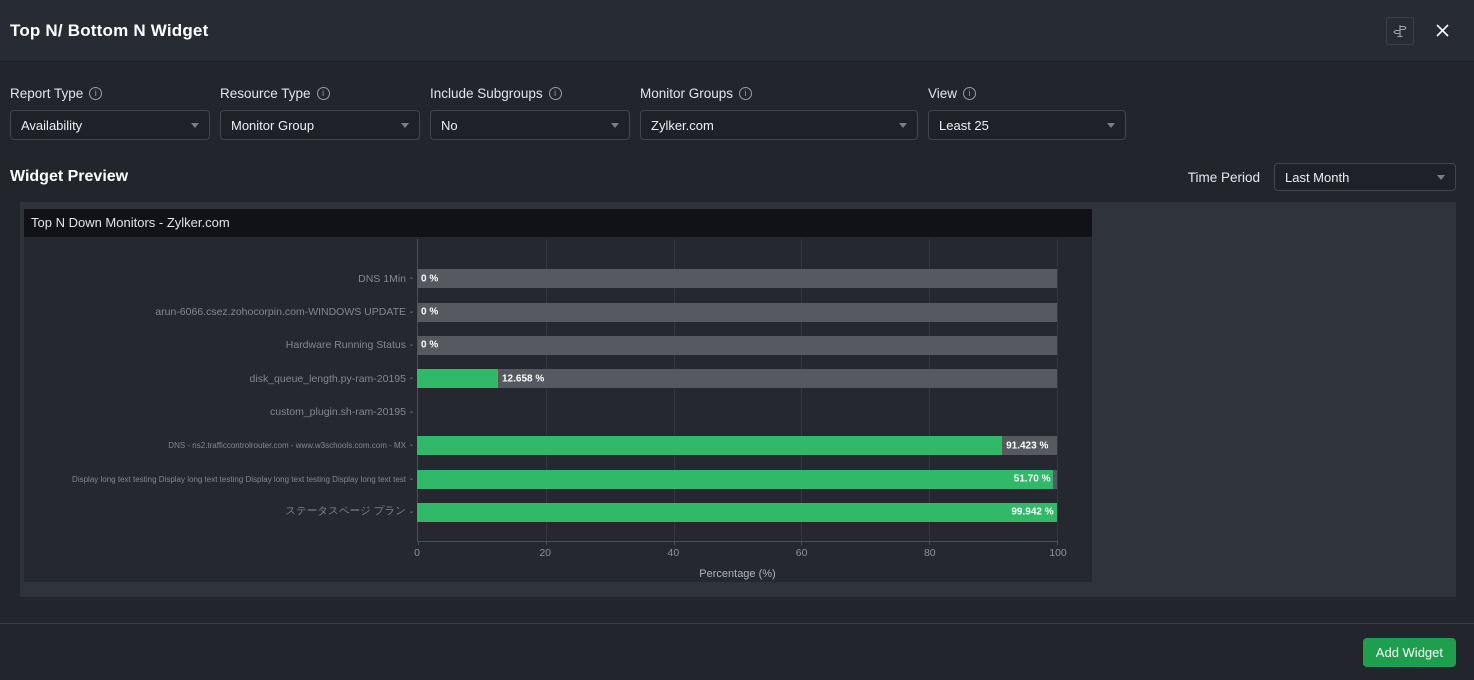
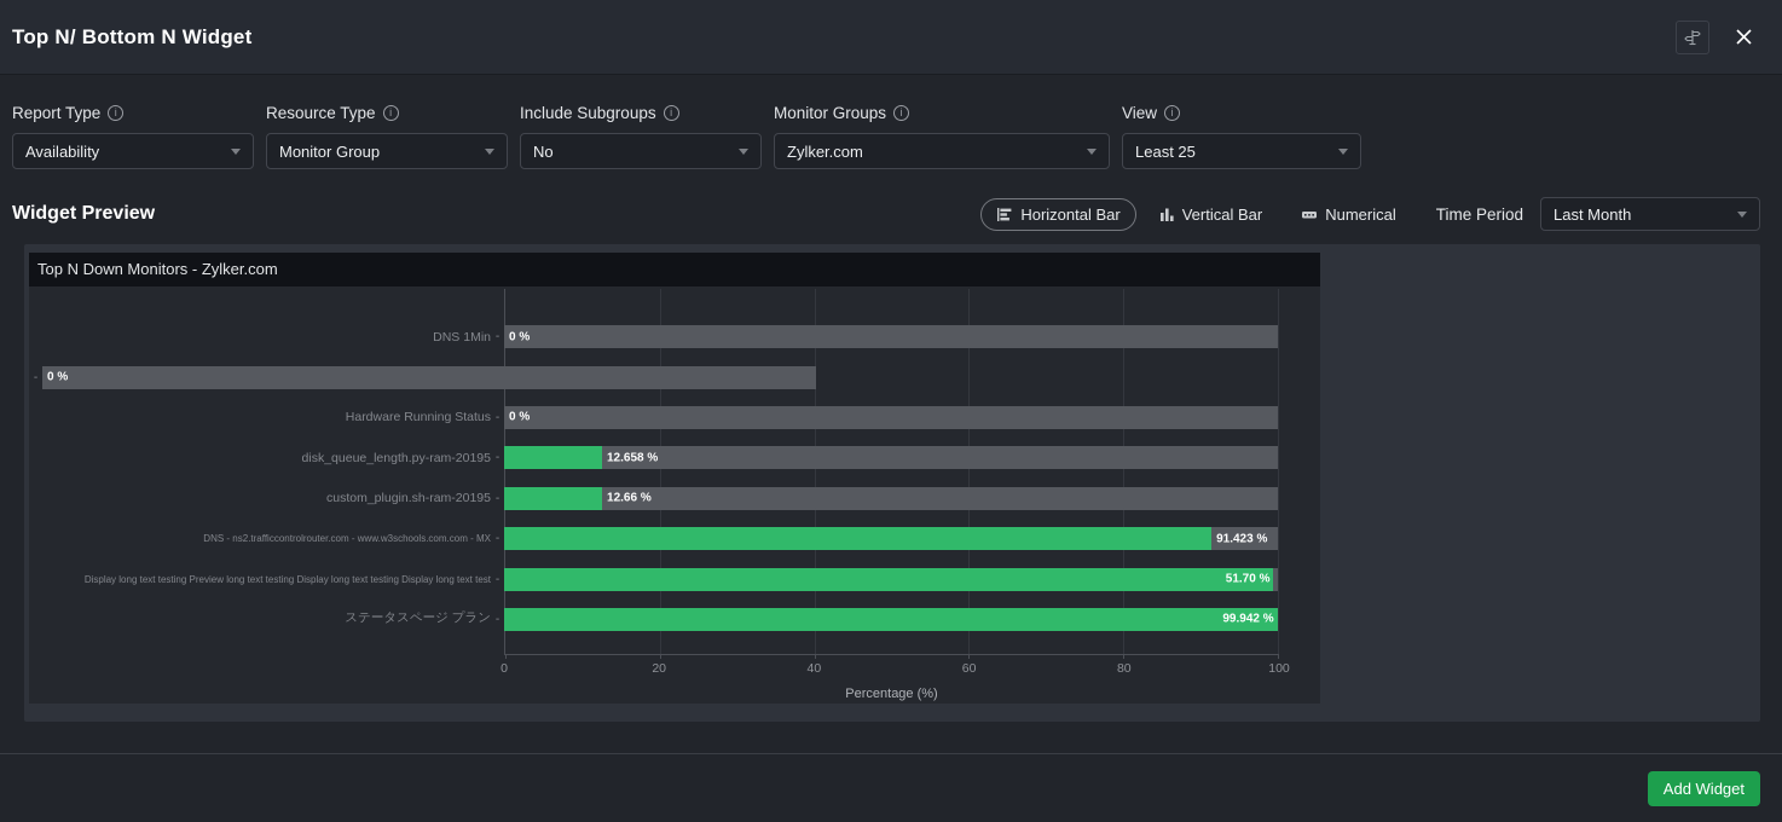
  Top N/ Bottom N Widget
  Report Type
  i
  Availability
  Resource Type
  i
  Monitor Group
  Include Subgroups
  i
  No
  Monitor Groups
  i
  Zylker.com
  View
  i
  Least 25
  Widget Preview
+ Horizontal Bar
+ Vertical Bar
+ Numerical
  Time Period
  Last Month
  Top N Down Monitors - Zylker.com
  DNS 1Min
  -
  0 %
- arun-6066.csez.zohocorpin.com-WINDOWS UPDATE
  -
  0 %
  Hardware Running Status
  -
  0 %
  disk_queue_length.py-ram-20195
  -
  12.658 %
  custom_plugin.sh-ram-20195
  -
+ 12.66 %
  DNS - ns2.trafficcontrolrouter.com - www.w3schools.com.com - MX
  -
  91.423 %
- Display long text testing Display long text testing Display long text testing Display long text test
+ Display long text testing Preview long text testing Display long text testing Display long text test
  -
  51.70 %
  ステータスページ プラン
  -
  99.942 %
  0
  20
  40
  60
  80
  100
  Percentage (%)
  Add Widget
